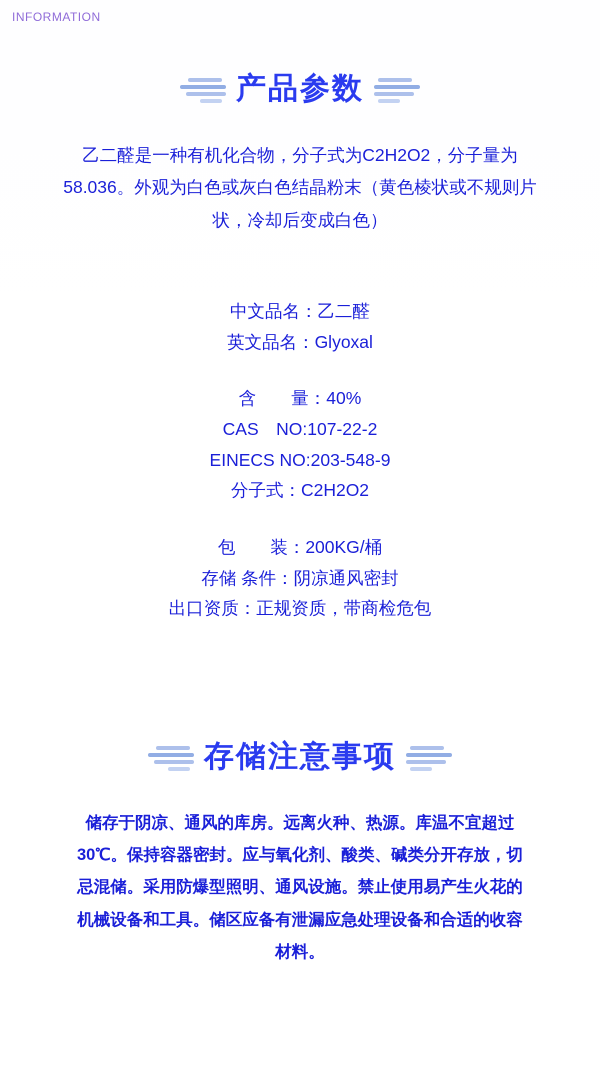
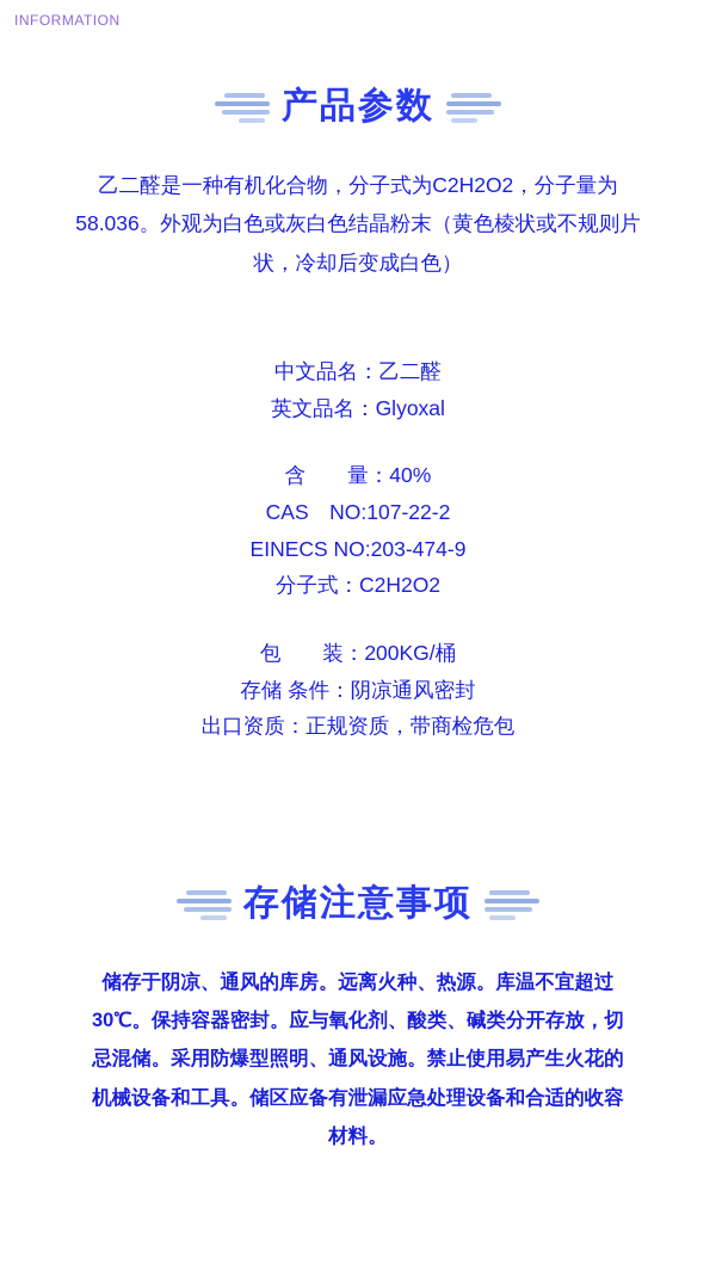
  INFORMATION
  产品参数
  乙二醛是一种有机化合物，分子式为C2H2O2，分子量为58.036。外观为白色或灰白色结晶粉末（黄色棱状或不规则片状，冷却后变成白色）
  中文品名：乙二醛
  英文品名：Glyoxal
  含 量：40%
  CAS NO:107-22-2
- EINECS NO:203-548-9
+ EINECS NO:203-474-9
  分子式：C2H2O2
  包 装：200KG/桶
  存储 条件：阴凉通风密封
  出口资质：正规资质，带商检危包
  存储注意事项
  储存于阴凉、通风的库房。远离火种、热源。库温不宜超过30℃。保持容器密封。应与氧化剂、酸类、碱类分开存放，切忌混储。采用防爆型照明、通风设施。禁止使用易产生火花的机械设备和工具。储区应备有泄漏应急处理设备和合适的收容材料。
